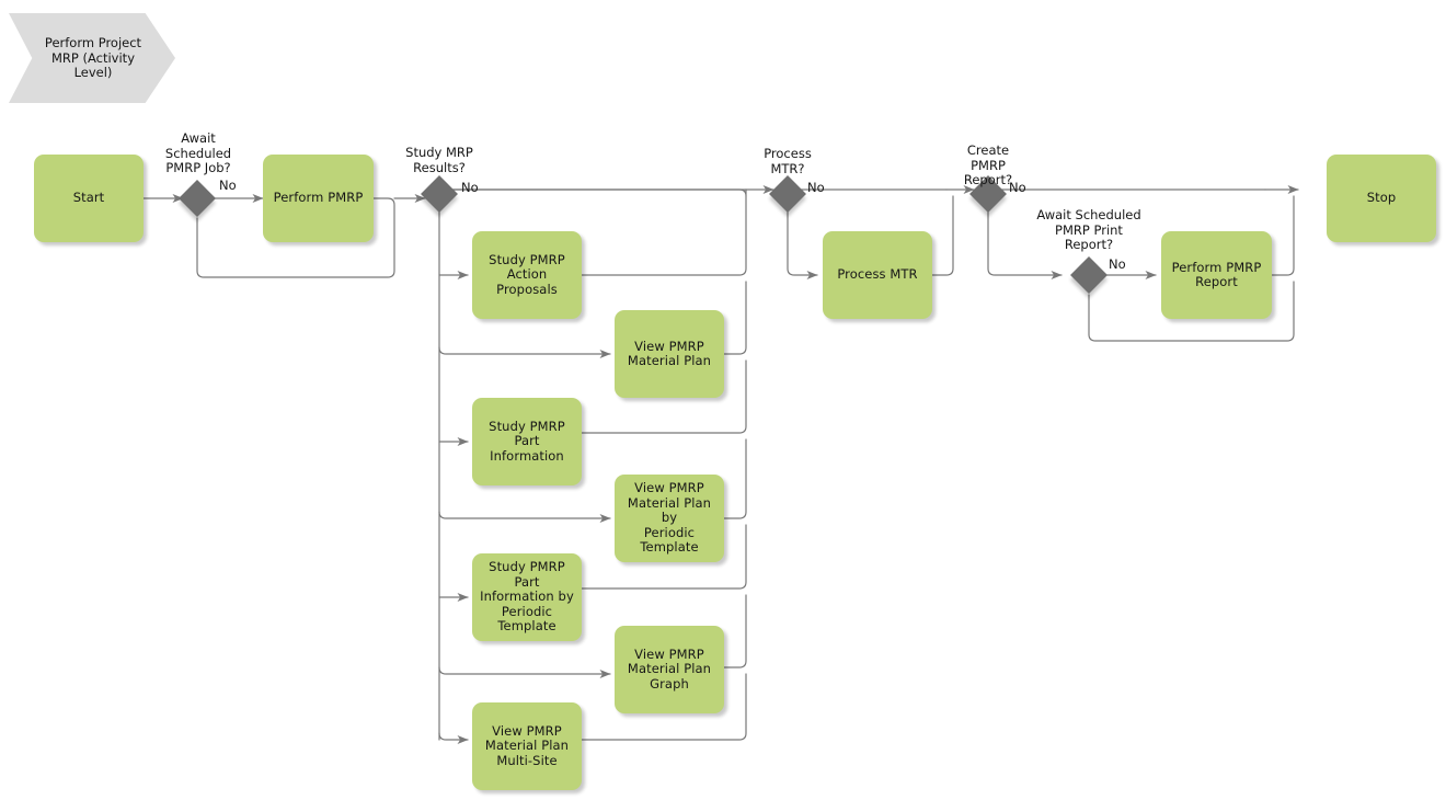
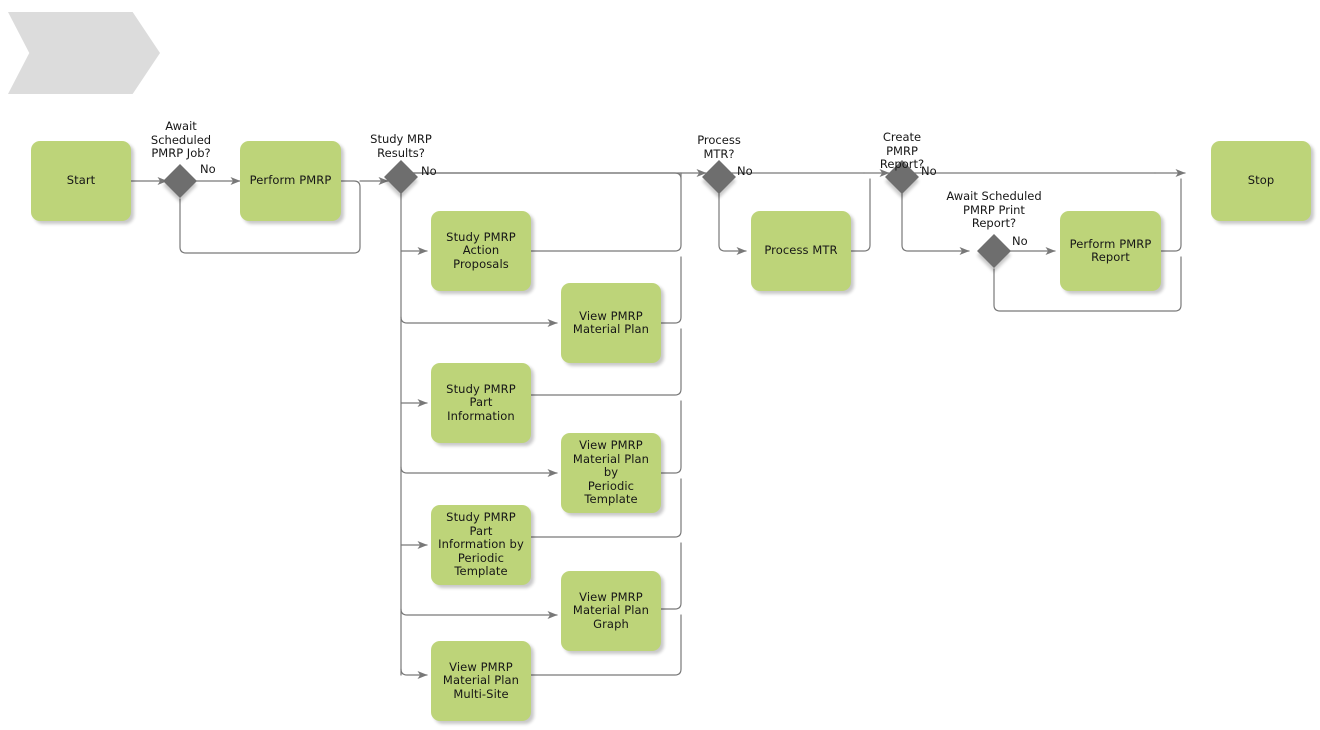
- Perform Project
- MRP (Activity
- Level)
  Start
  Perform PMRP
  Study PMRP
  Action Proposals
  View PMRP
  Material Plan
  Study PMRP Part
  Information
  View PMRP
  Material Plan by
  Periodic
  Template
  Study PMRP Part
  Information by
  Periodic
  Template
  View PMRP
  Material Plan
  Graph
  View PMRP
  Material Plan
  Multi-Site
  Process MTR
  Perform PMRP
  Report
  Stop
  Await
  Scheduled
  PMRP Job?
  No
  Study MRP
  Results?
  No
  Process
  MTR?
  No
  Create
  PMRP
  Report?
  No
  Await Scheduled
  PMRP Print
  Report?
  No
